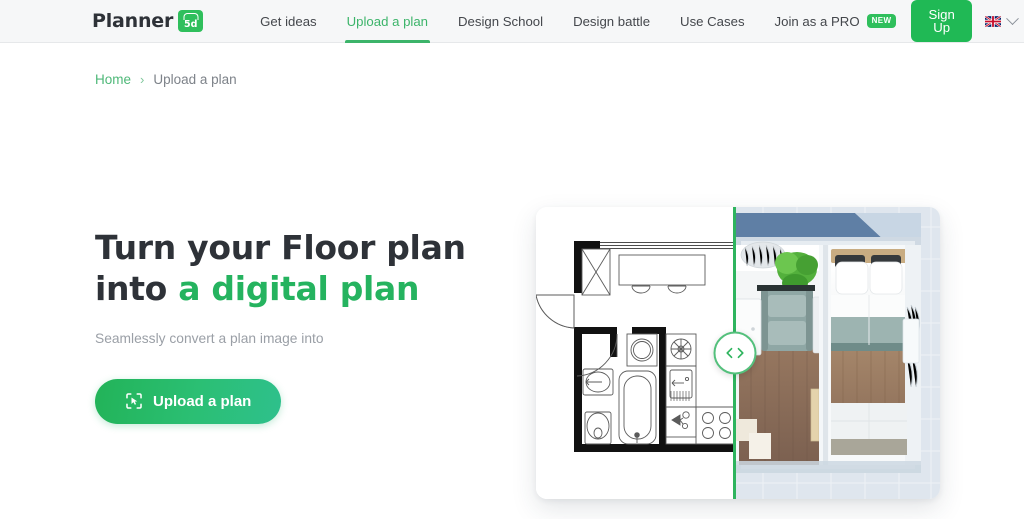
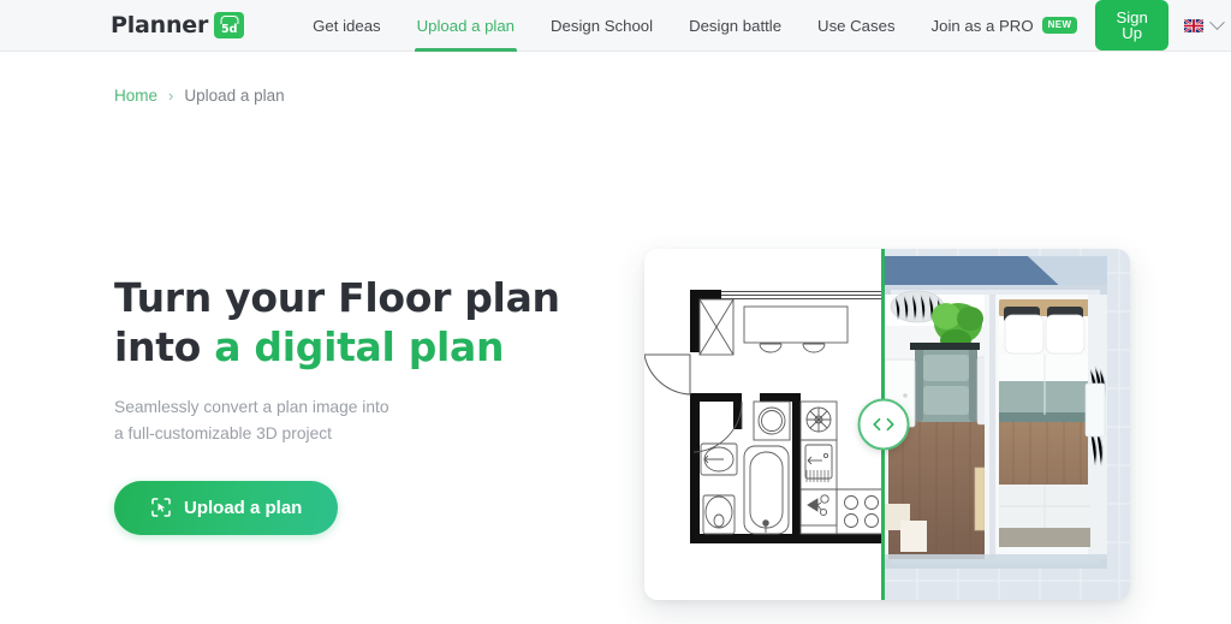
  Planner
  5d
  Get ideas
  Upload a plan
  Design School
  Design battle
  Use Cases
  Join as a PRO
  NEW
  Sign Up
  Home
  ›
  Upload a plan
  Turn your Floor plan
  into a digital plan
  Seamlessly convert a plan image into
+ a full-customizable 3D project
  Upload a plan
